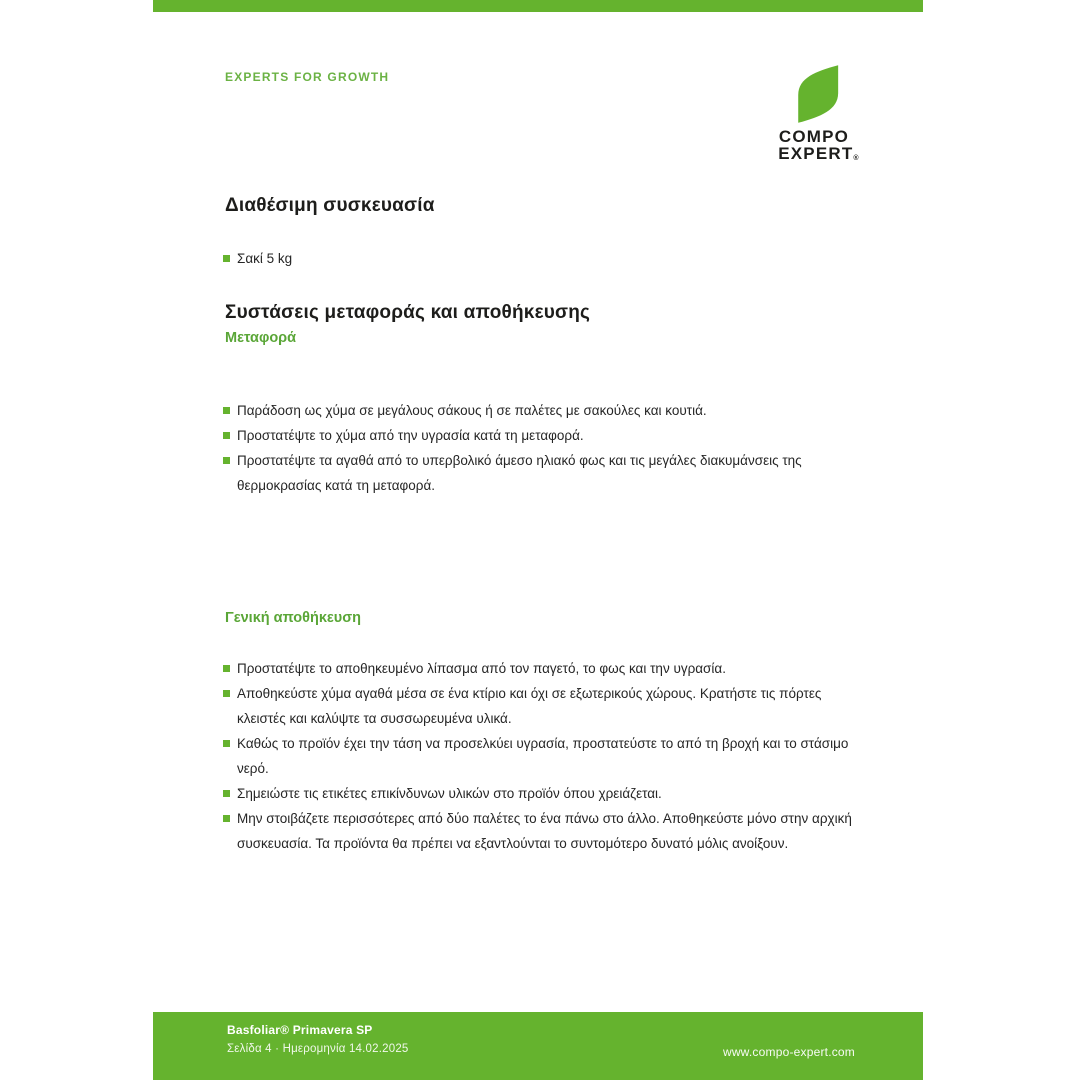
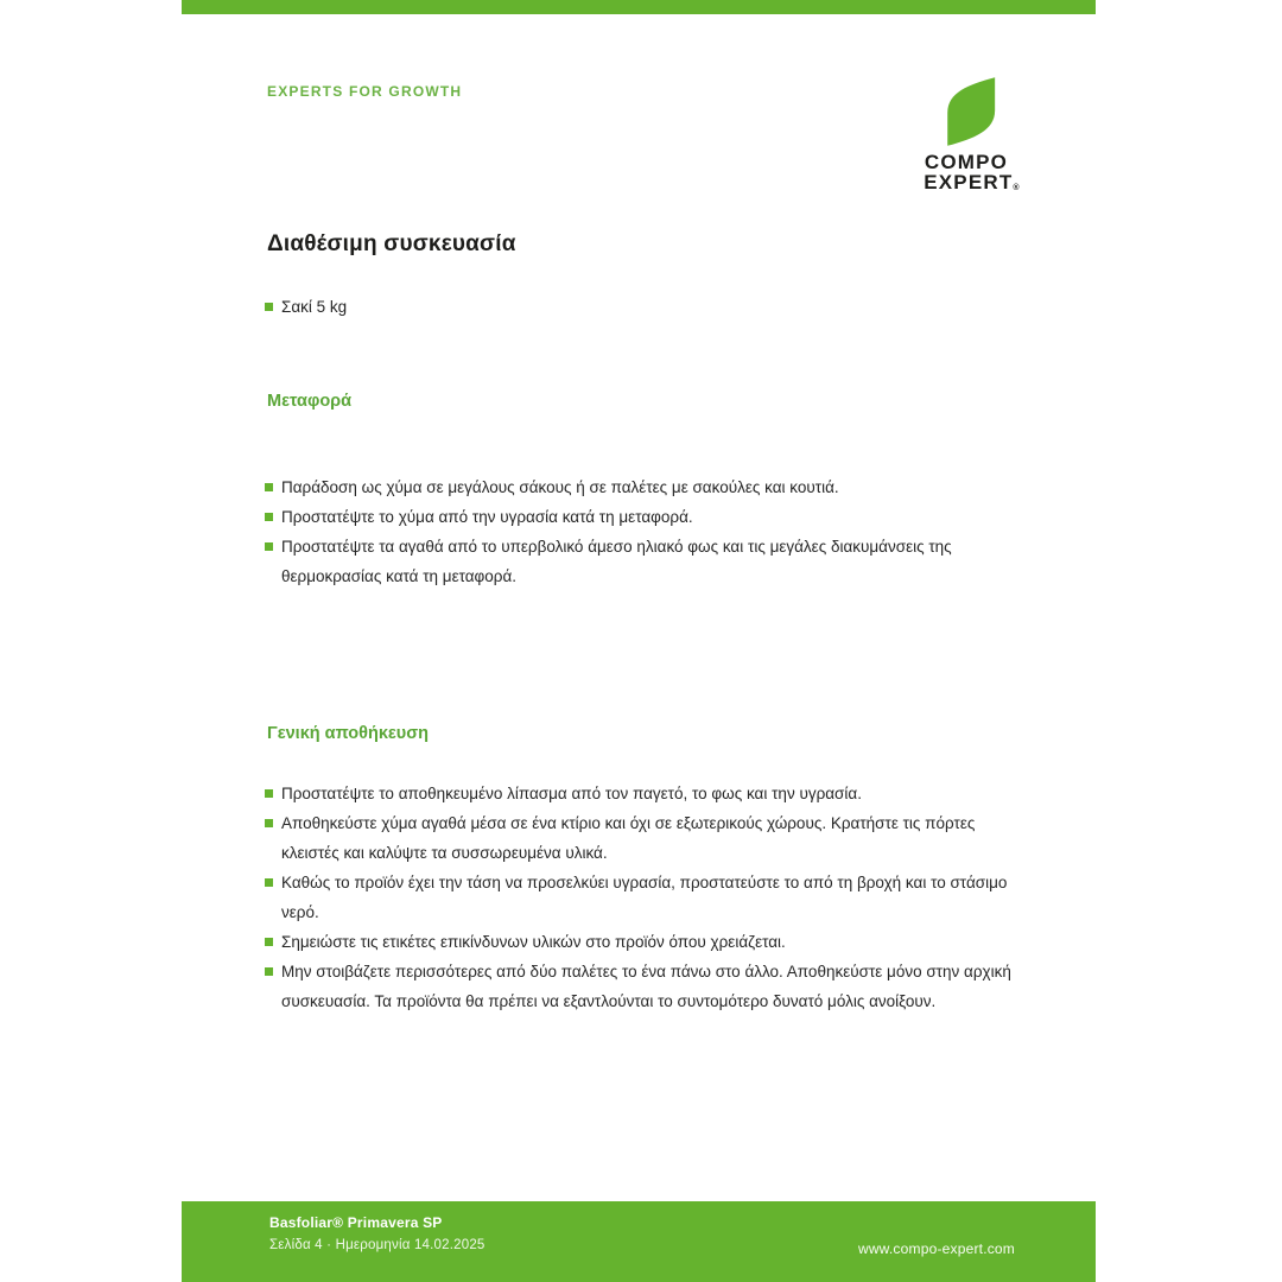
  EXPERTS FOR GROWTH
  COMPO
  EXPERT
  Διαθέσιμη συσκευασία
  Σακί 5 kg
- Συστάσεις μεταφοράς και αποθήκευσης
  Μεταφορά
  Παράδοση ως χύμα σε μεγάλους σάκους ή σε παλέτες με σακούλες και κουτιά.
  Προστατέψτε το χύμα από την υγρασία κατά τη μεταφορά.
  Προστατέψτε τα αγαθά από το υπερβολικό άμεσο ηλιακό φως και τις μεγάλες διακυμάνσεις της θερμοκρασίας κατά τη μεταφορά.
  Γενική αποθήκευση
  Προστατέψτε το αποθηκευμένο λίπασμα από τον παγετό, το φως και την υγρασία.
  Αποθηκεύστε χύμα αγαθά μέσα σε ένα κτίριο και όχι σε εξωτερικούς χώρους. Κρατήστε τις πόρτες κλειστές και καλύψτε τα συσσωρευμένα υλικά.
  Καθώς το προϊόν έχει την τάση να προσελκύει υγρασία, προστατεύστε το από τη βροχή και το στάσιμο νερό.
  Σημειώστε τις ετικέτες επικίνδυνων υλικών στο προϊόν όπου χρειάζεται.
  Μην στοιβάζετε περισσότερες από δύο παλέτες το ένα πάνω στο άλλο. Αποθηκεύστε μόνο στην αρχική συσκευασία. Τα προϊόντα θα πρέπει να εξαντλούνται το συντομότερο δυνατό μόλις ανοίξουν.
  Basfoliar® Primavera SP
  Σελίδα 4 · Ημερομηνία 14.02.2025
  www.compo-expert.com
